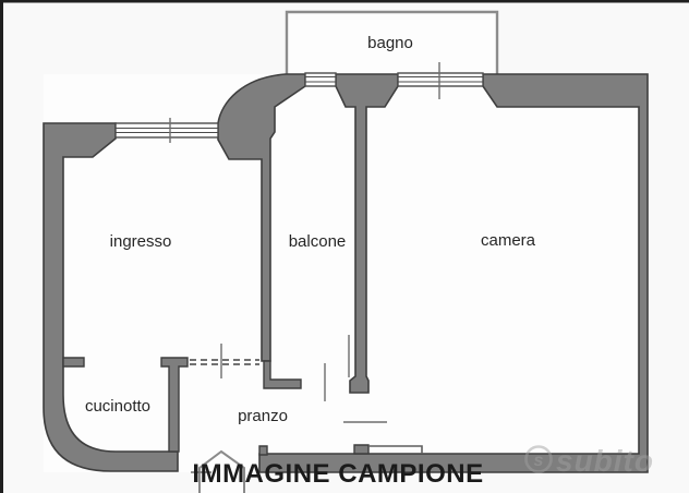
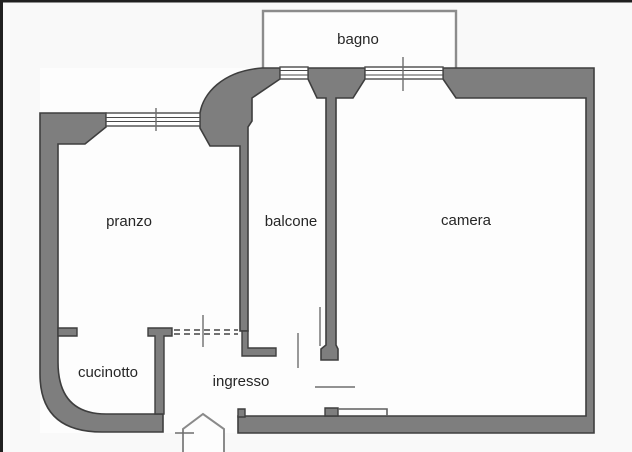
  bagno
- ingresso
+ pranzo
  balcone
  camera
  cucinotto
- pranzo
+ ingresso
- s
- subito
- IMMAGINE CAMPIONE
